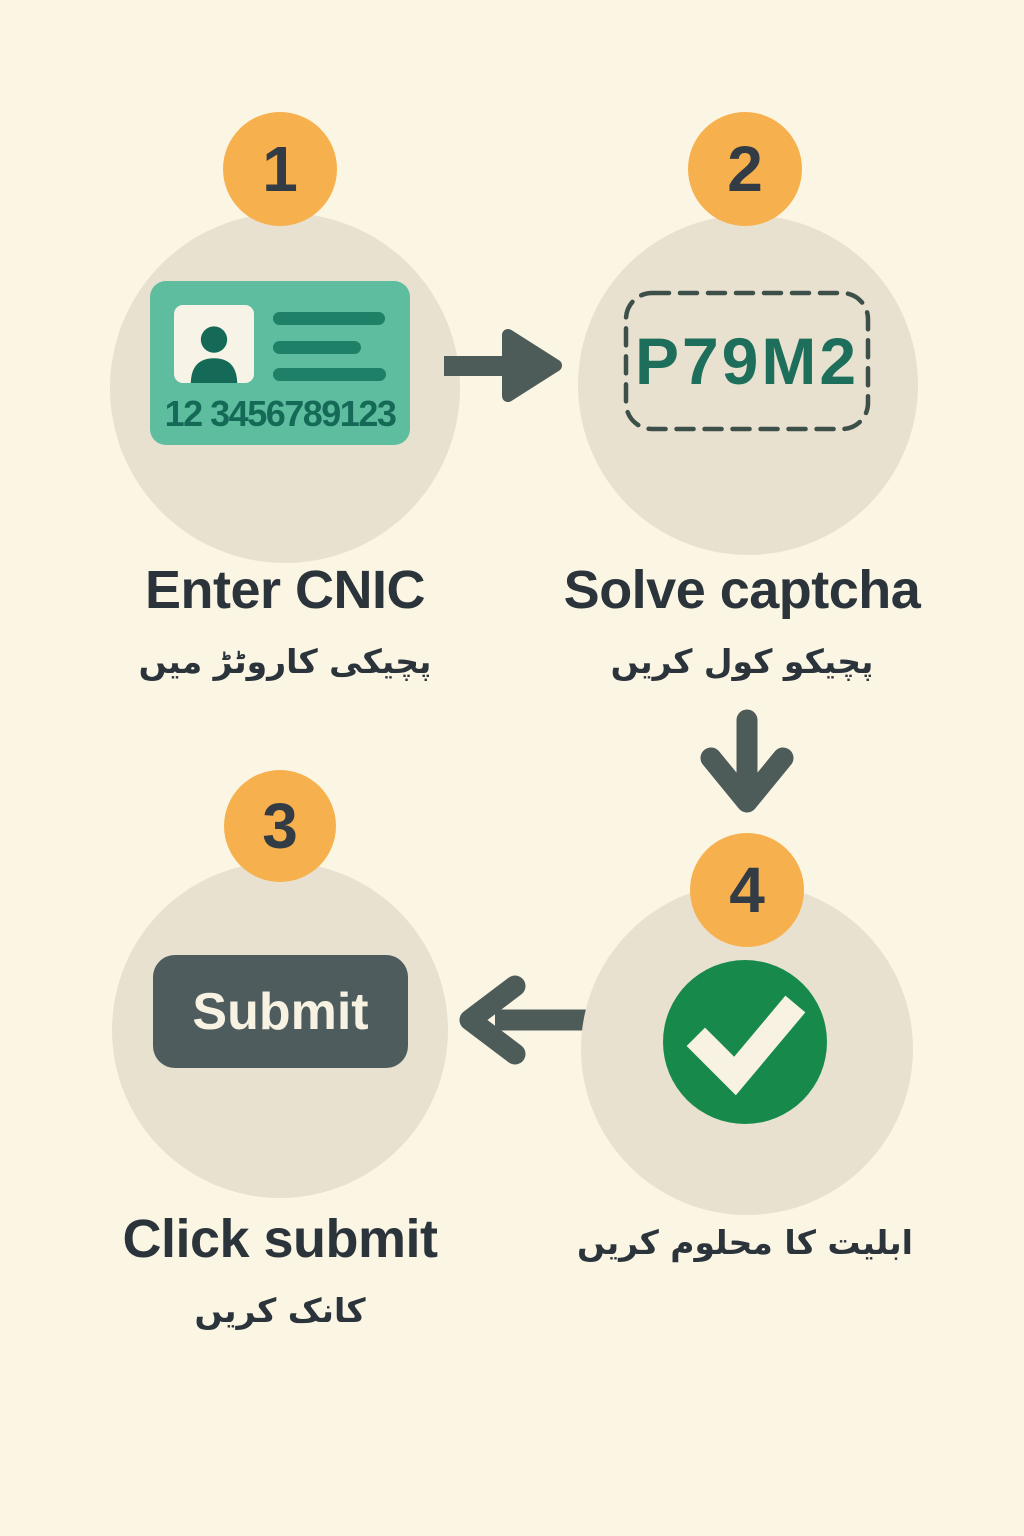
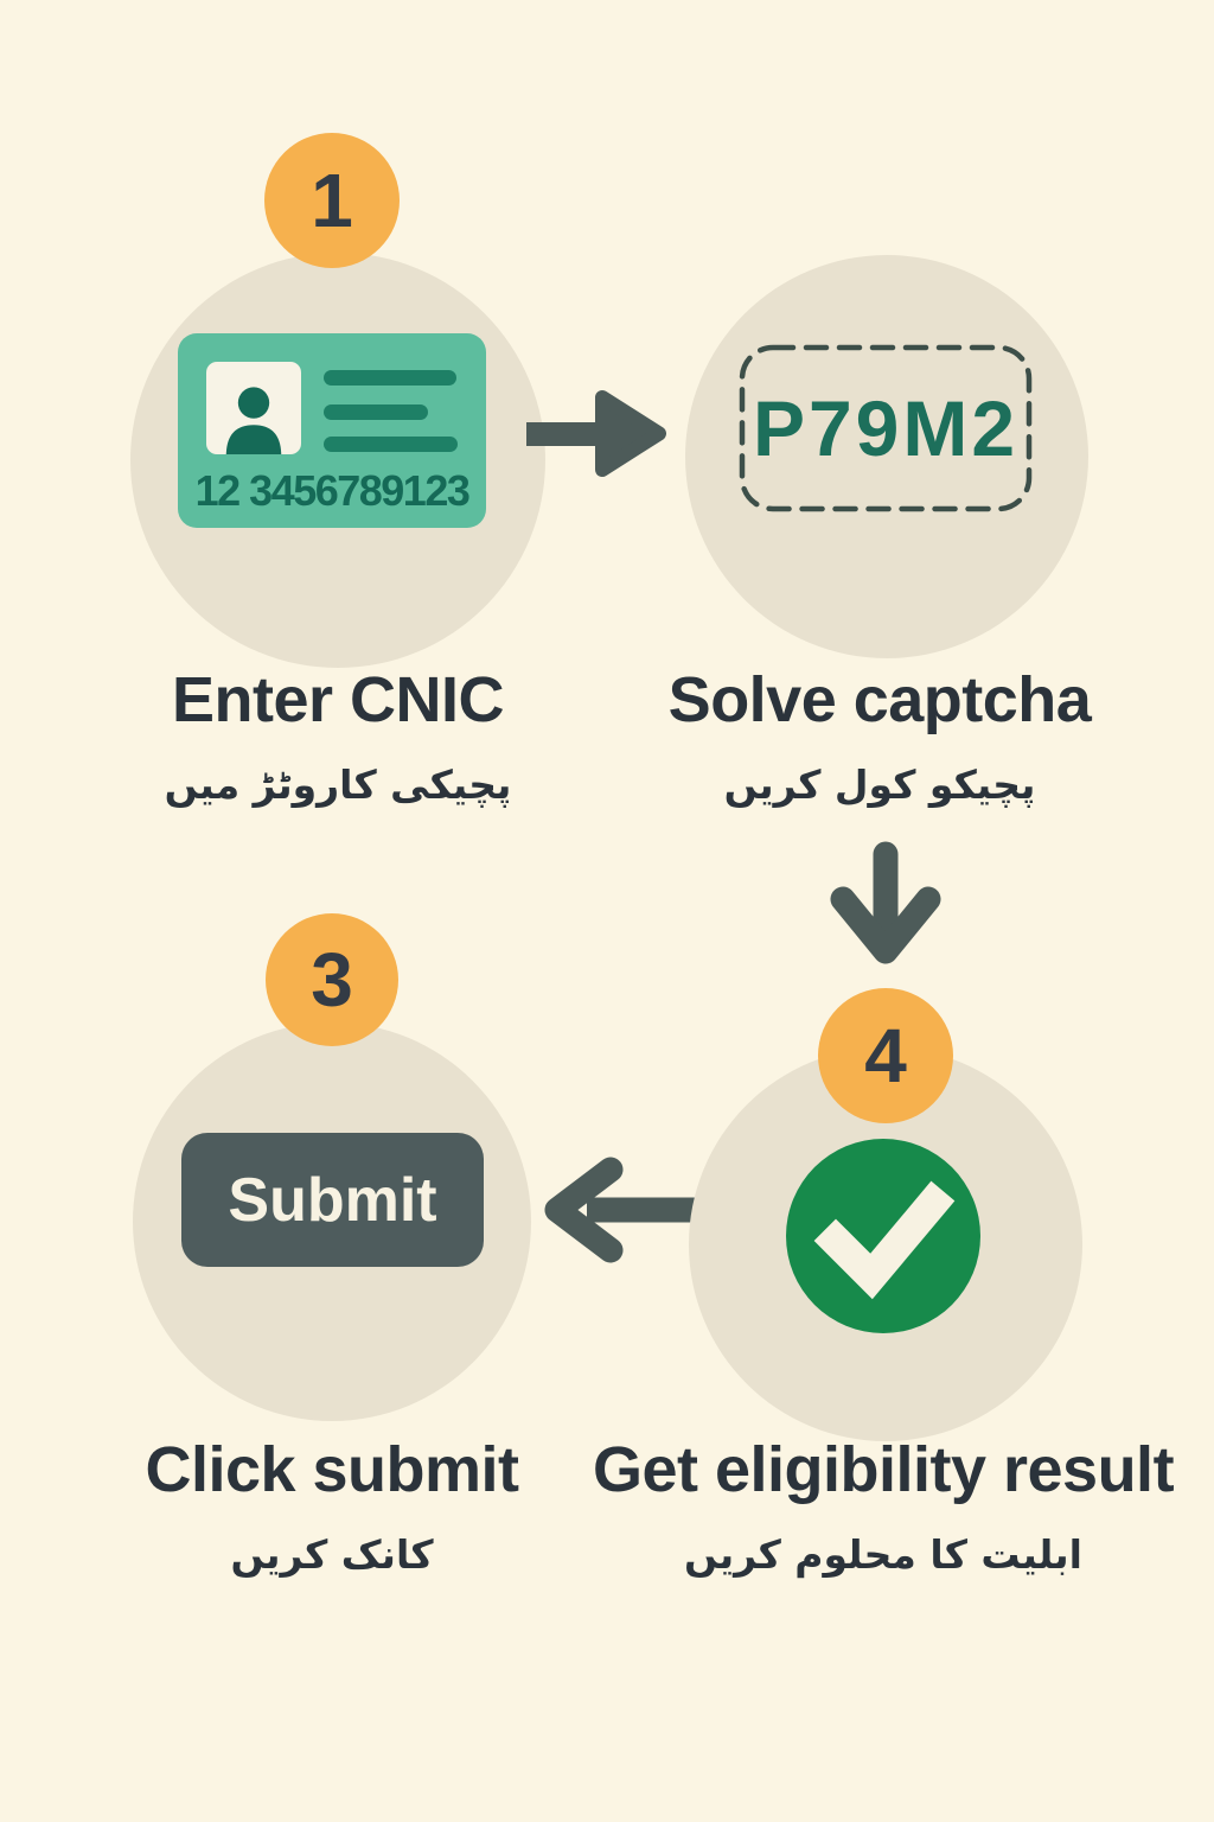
  1
  12 3456789123
- 2
  P79M2
  Enter CNIC
  پچیکی کاروٹڑ میں
  Solve captcha
  پچیکو کول کریں
  3
  Submit
  4
  Click submit
  کانک کریں
+ Get eligibility result
  ابلیت کا محلوم کریں
